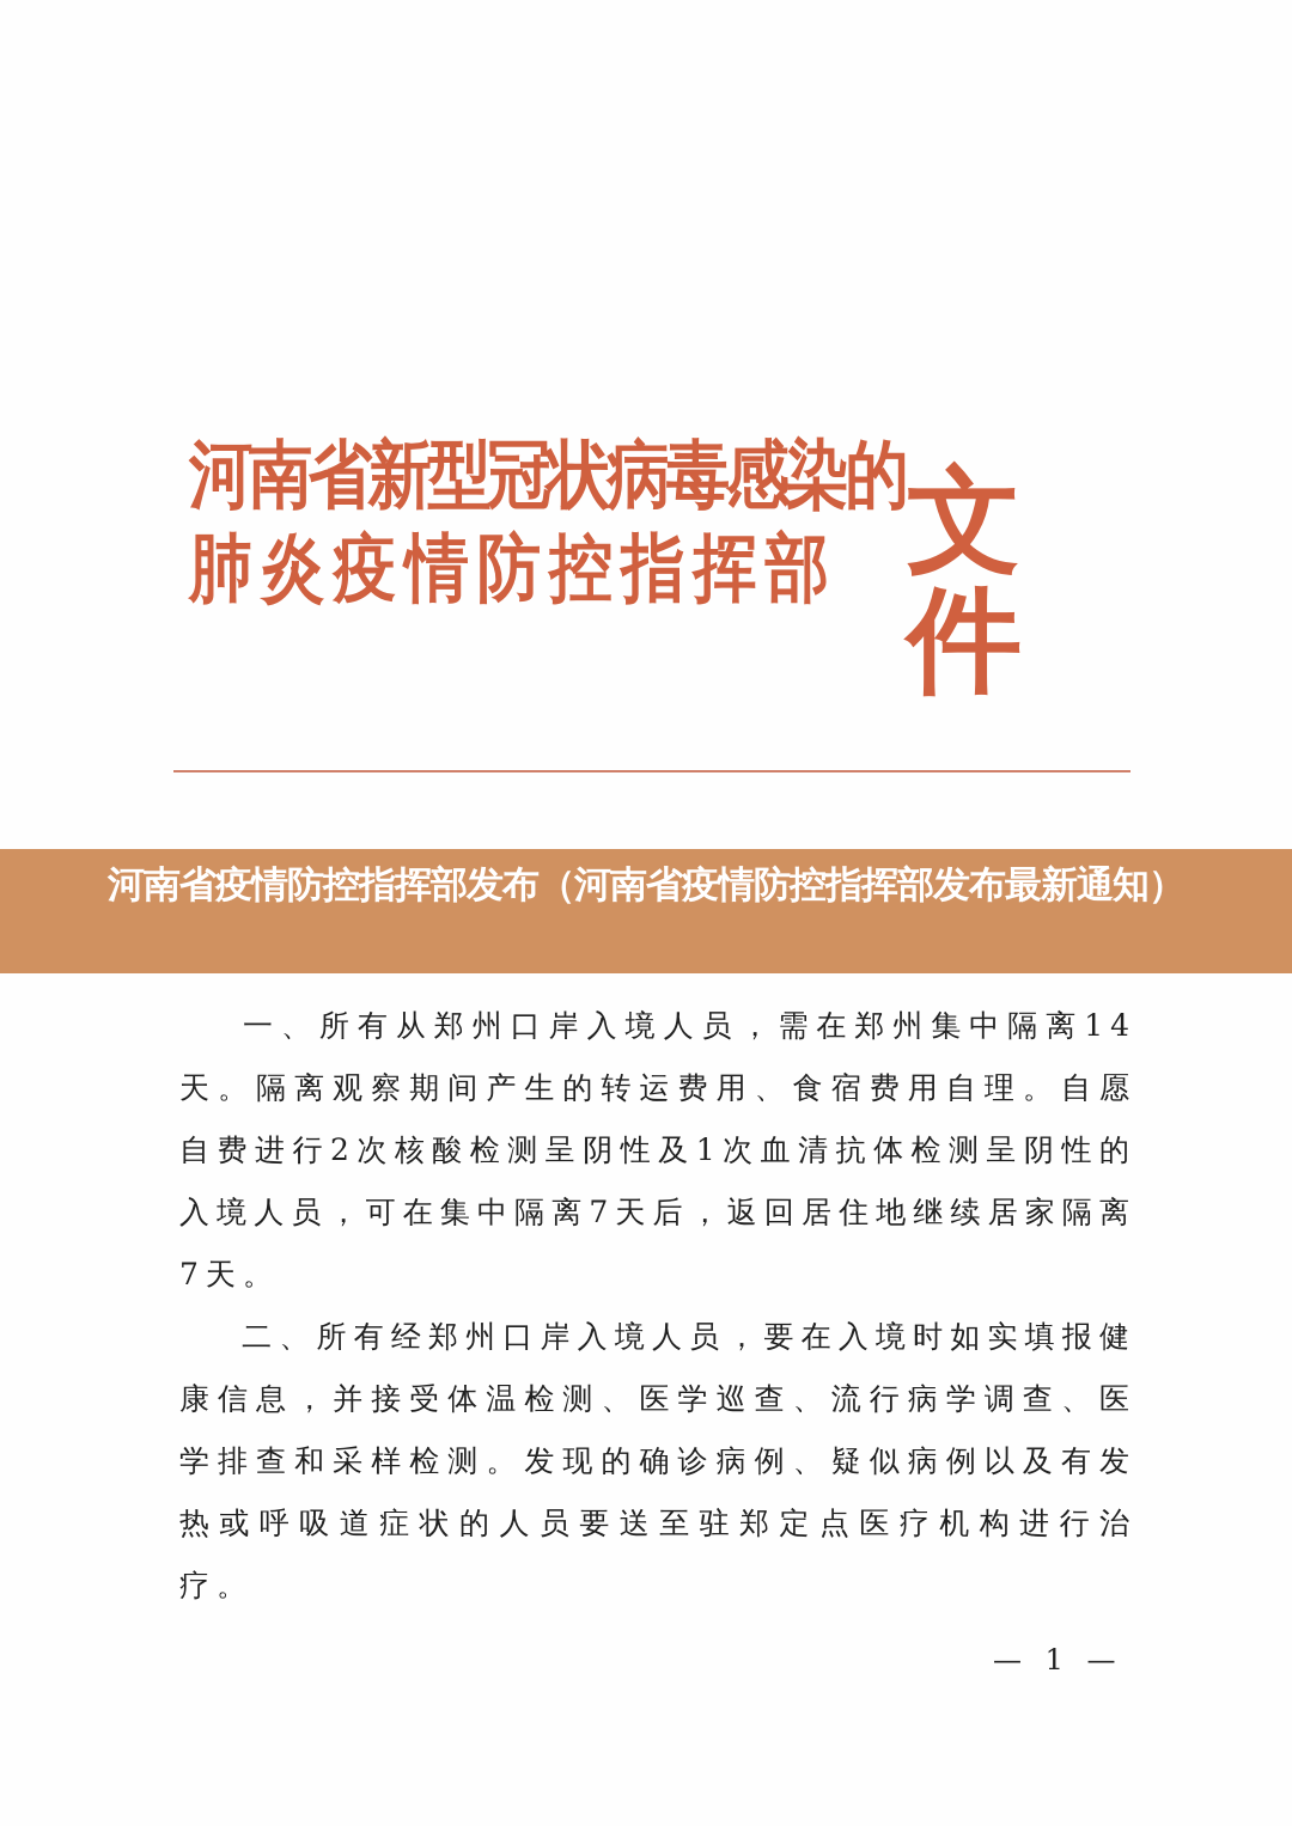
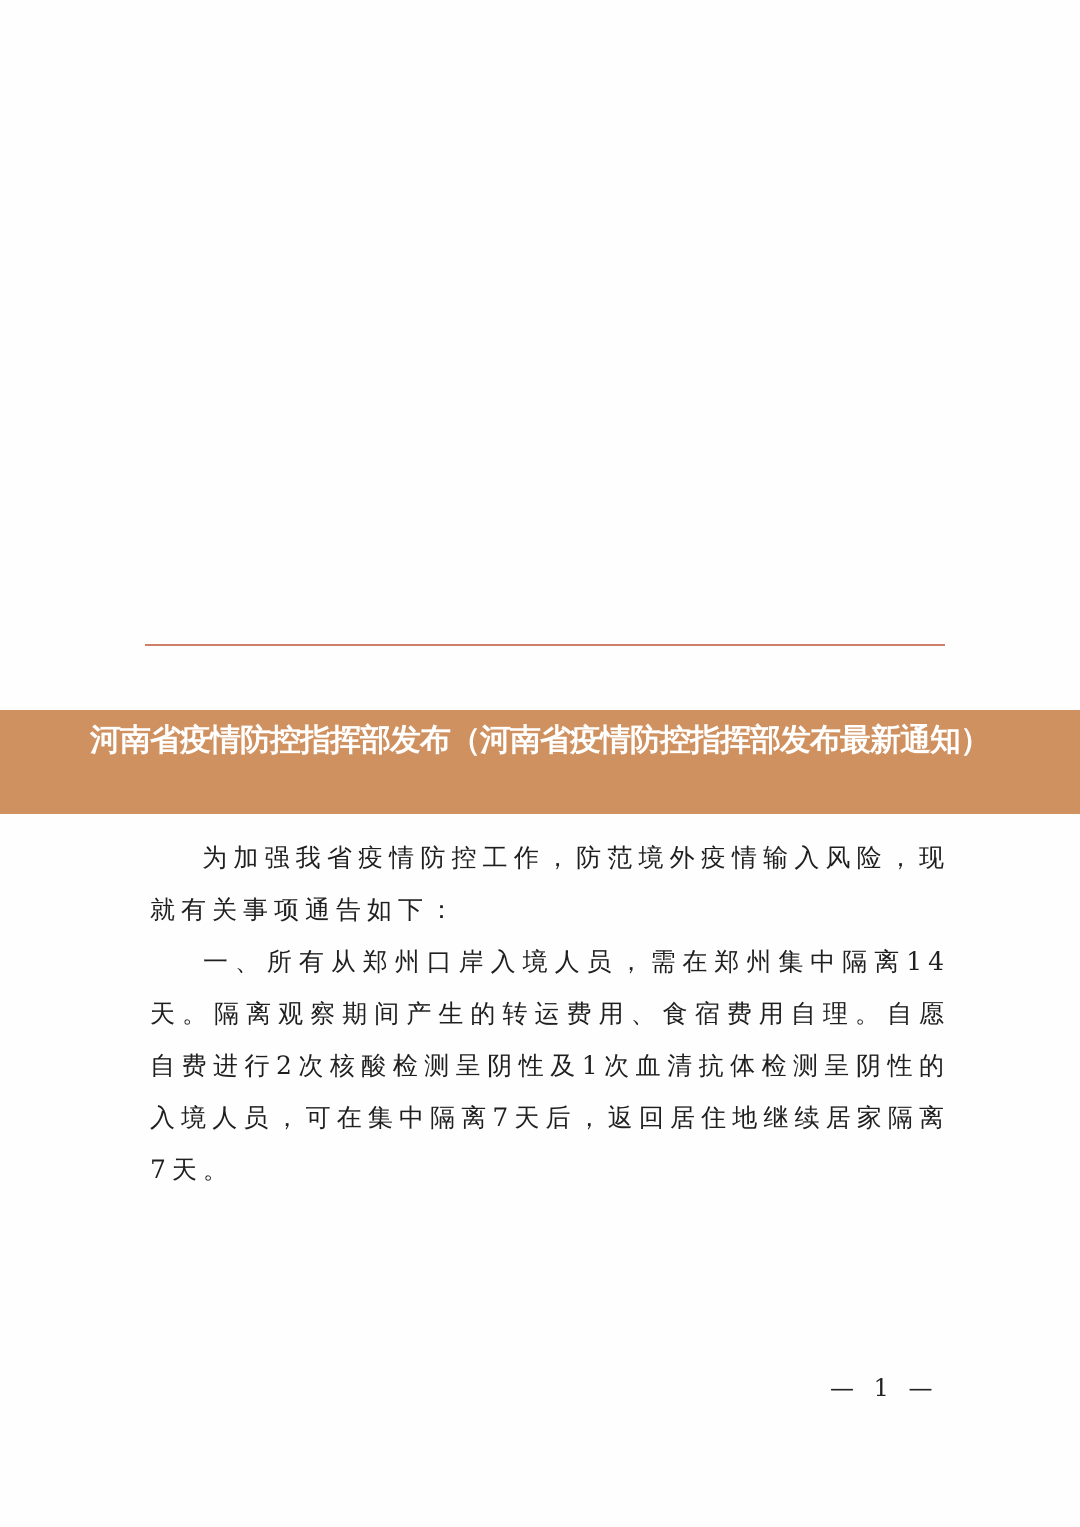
- 河南省新型冠状病毒感染的
- 肺炎疫情防控指挥部
- 文件
  河南省疫情防控指挥部发布（河南省疫情防控指挥部发布最新通知）
+ 为加强我省疫情防控工作，防范境外疫情输入风险，现就有关事项通告如下：
  一、所有从郑州口岸入境人员，需在郑州集中隔离14天。隔离观察期间产生的转运费用、食宿费用自理。自愿自费进行2次核酸检测呈阴性及1次血清抗体检测呈阴性的入境人员，可在集中隔离7天后，返回居住地继续居家隔离7天。
- 二、所有经郑州口岸入境人员，要在入境时如实填报健康信息，并接受体温检测、医学巡查、流行病学调查、医学排查和采样检测。发现的确诊病例、疑似病例以及有发热或呼吸道症状的人员要送至驻郑定点医疗机构进行治疗。
  — 1 —
